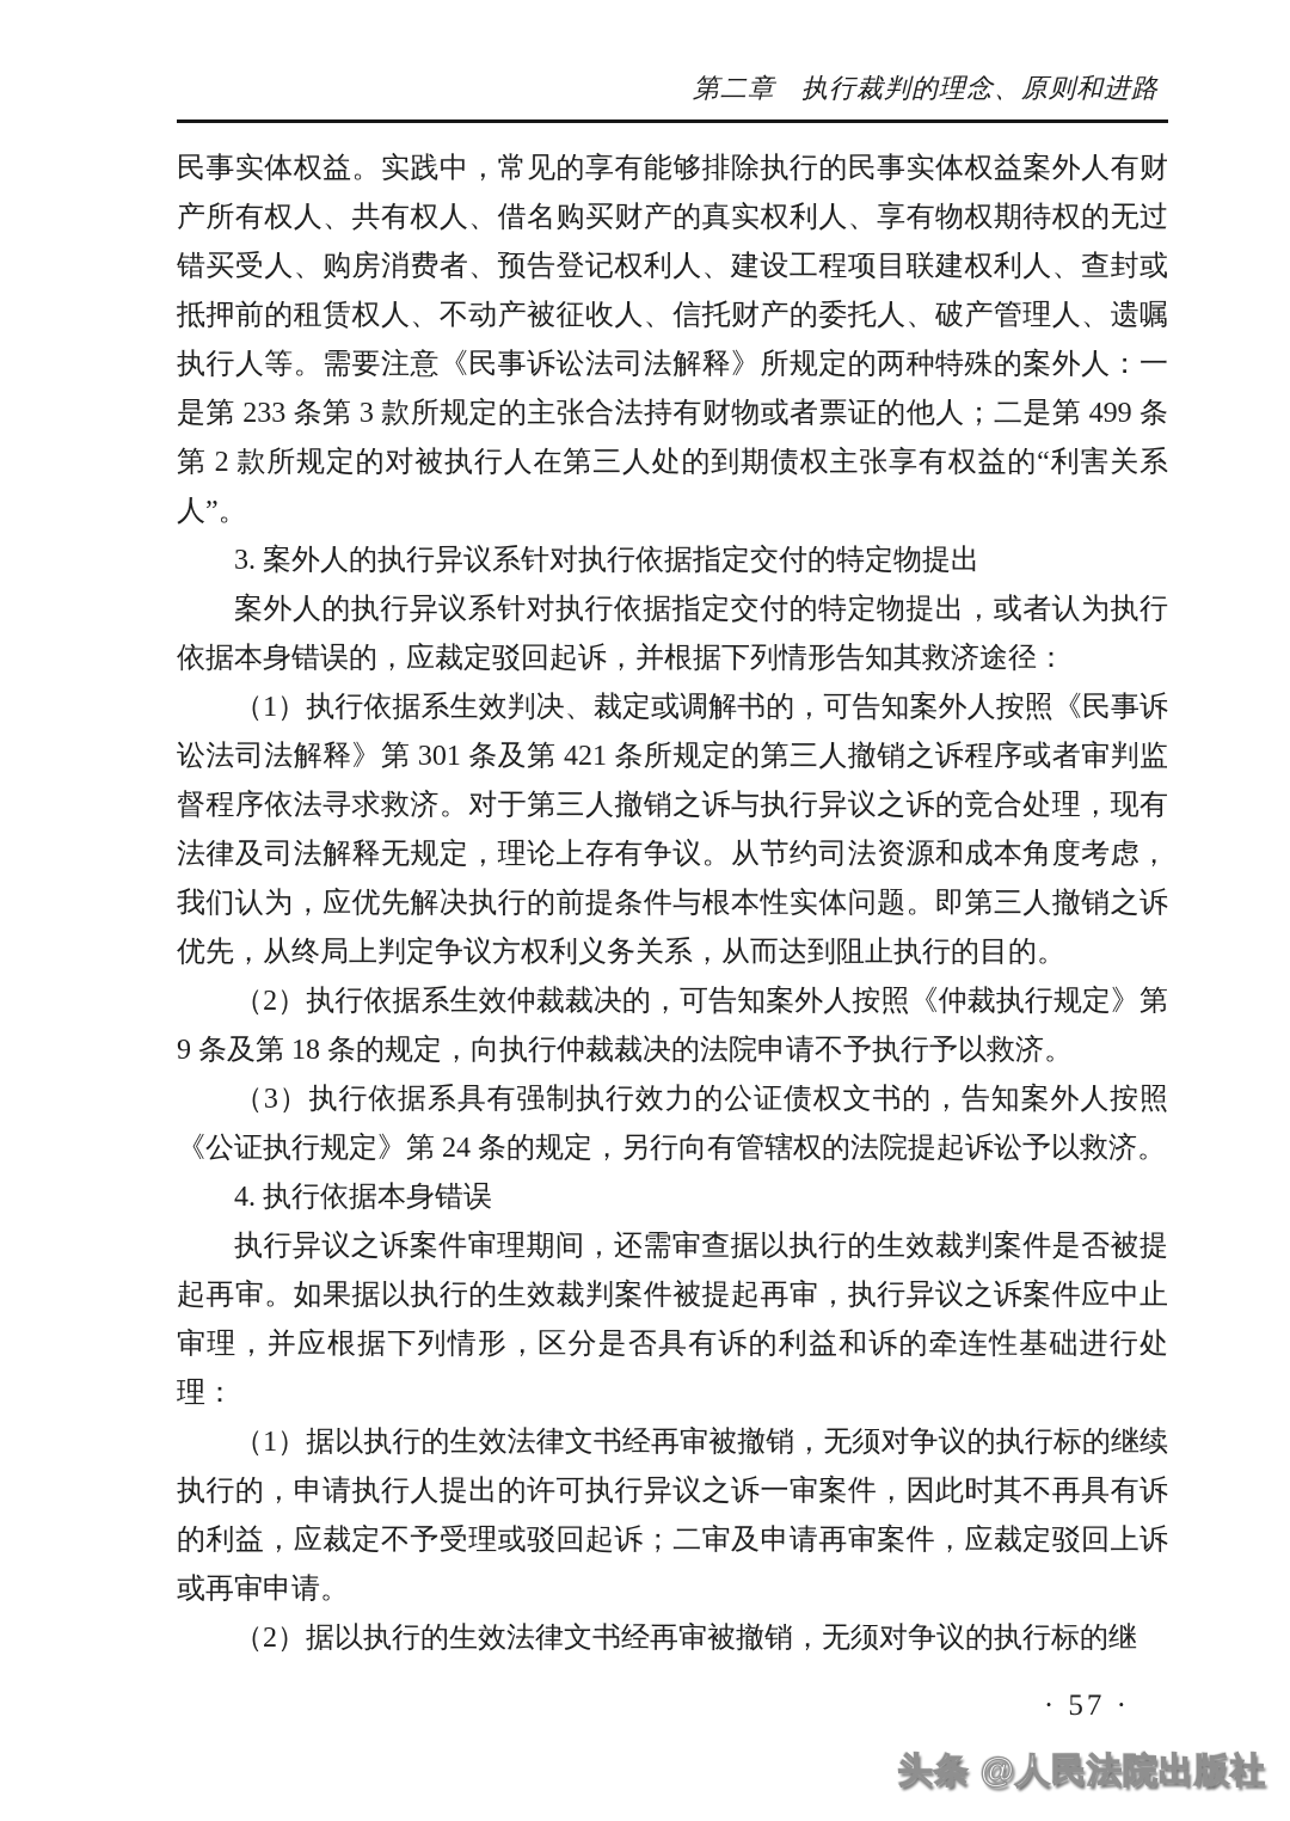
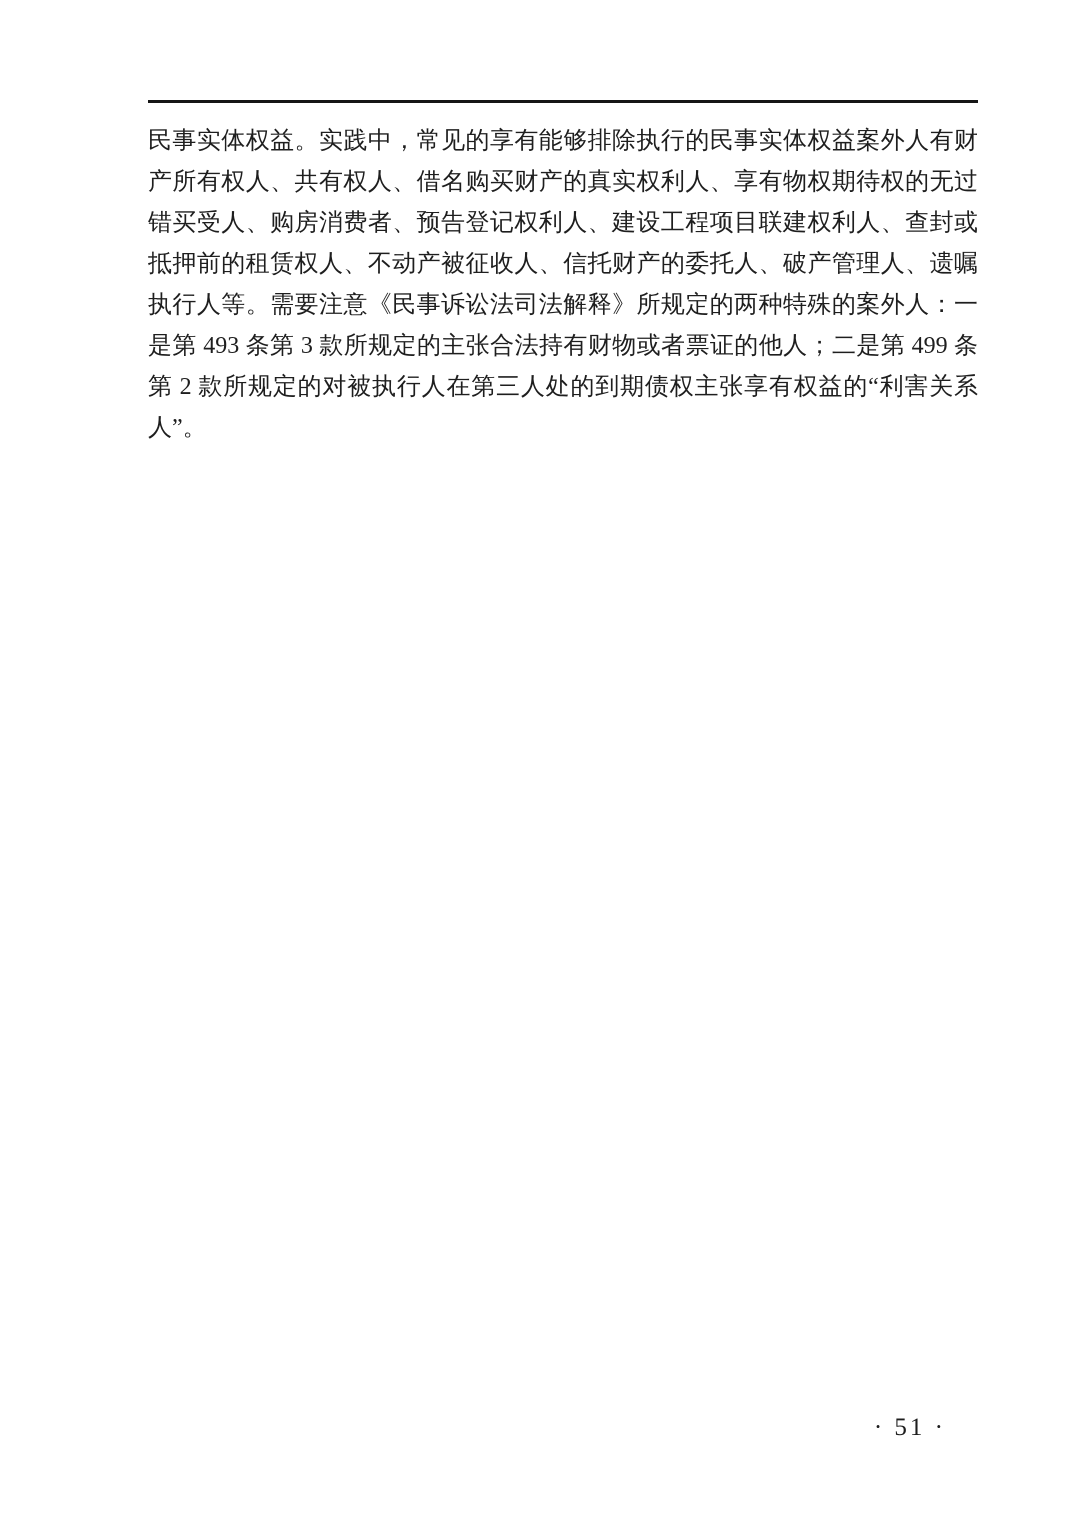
- 第二章 执行裁判的理念、原则和进路
- 民事实体权益。实践中，常见的享有能够排除执行的民事实体权益案外人有财产所有权人、共有权人、借名购买财产的真实权利人、享有物权期待权的无过错买受人、购房消费者、预告登记权利人、建设工程项目联建权利人、查封或抵押前的租赁权人、不动产被征收人、信托财产的委托人、破产管理人、遗嘱执行人等。需要注意《民事诉讼法司法解释》所规定的两种特殊的案外人：一是第 233 条第 3 款所规定的主张合法持有财物或者票证的他人；二是第 499 条第 2 款所规定的对被执行人在第三人处的到期债权主张享有权益的“利害关系人”。
+ 民事实体权益。实践中，常见的享有能够排除执行的民事实体权益案外人有财产所有权人、共有权人、借名购买财产的真实权利人、享有物权期待权的无过错买受人、购房消费者、预告登记权利人、建设工程项目联建权利人、查封或抵押前的租赁权人、不动产被征收人、信托财产的委托人、破产管理人、遗嘱执行人等。需要注意《民事诉讼法司法解释》所规定的两种特殊的案外人：一是第 493 条第 3 款所规定的主张合法持有财物或者票证的他人；二是第 499 条第 2 款所规定的对被执行人在第三人处的到期债权主张享有权益的“利害关系人”。
- 3. 案外人的执行异议系针对执行依据指定交付的特定物提出
- 案外人的执行异议系针对执行依据指定交付的特定物提出，或者认为执行依据本身错误的，应裁定驳回起诉，并根据下列情形告知其救济途径：
- （1）执行依据系生效判决、裁定或调解书的，可告知案外人按照《民事诉讼法司法解释》第 301 条及第 421 条所规定的第三人撤销之诉程序或者审判监督程序依法寻求救济。对于第三人撤销之诉与执行异议之诉的竞合处理，现有法律及司法解释无规定，理论上存有争议。从节约司法资源和成本角度考虑，我们认为，应优先解决执行的前提条件与根本性实体问题。即第三人撤销之诉优先，从终局上判定争议方权利义务关系，从而达到阻止执行的目的。
- （2）执行依据系生效仲裁裁决的，可告知案外人按照《仲裁执行规定》第 9 条及第 18 条的规定，向执行仲裁裁决的法院申请不予执行予以救济。
- （3）执行依据系具有强制执行效力的公证债权文书的，告知案外人按照《公证执行规定》第 24 条的规定，另行向有管辖权的法院提起诉讼予以救济。
- 4. 执行依据本身错误
- 执行异议之诉案件审理期间，还需审查据以执行的生效裁判案件是否被提起再审。如果据以执行的生效裁判案件被提起再审，执行异议之诉案件应中止审理，并应根据下列情形，区分是否具有诉的利益和诉的牵连性基础进行处理：
- （1）据以执行的生效法律文书经再审被撤销，无须对争议的执行标的继续执行的，申请执行人提出的许可执行异议之诉一审案件，因此时其不再具有诉的利益，应裁定不予受理或驳回起诉；二审及申请再审案件，应裁定驳回上诉或再审申请。
- （2）据以执行的生效法律文书经再审被撤销，无须对争议的执行标的继
- · 57 ·
+ · 51 ·
- 头条 @人民法院出版社
